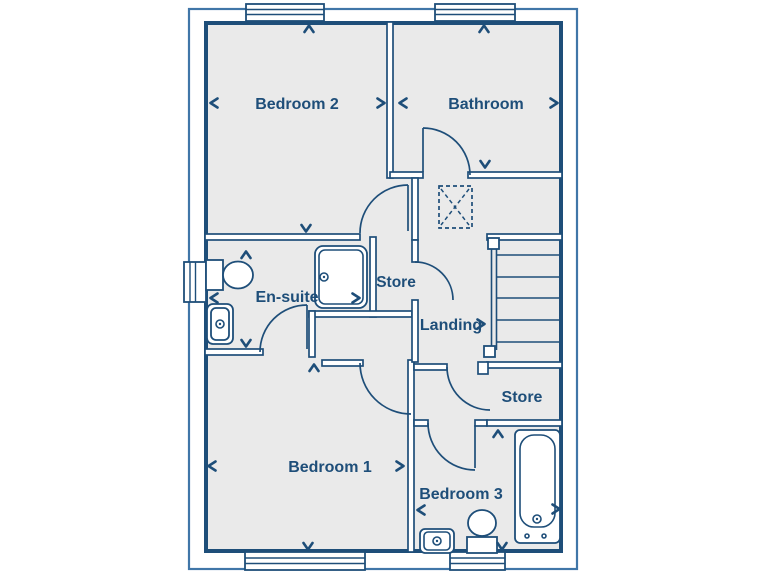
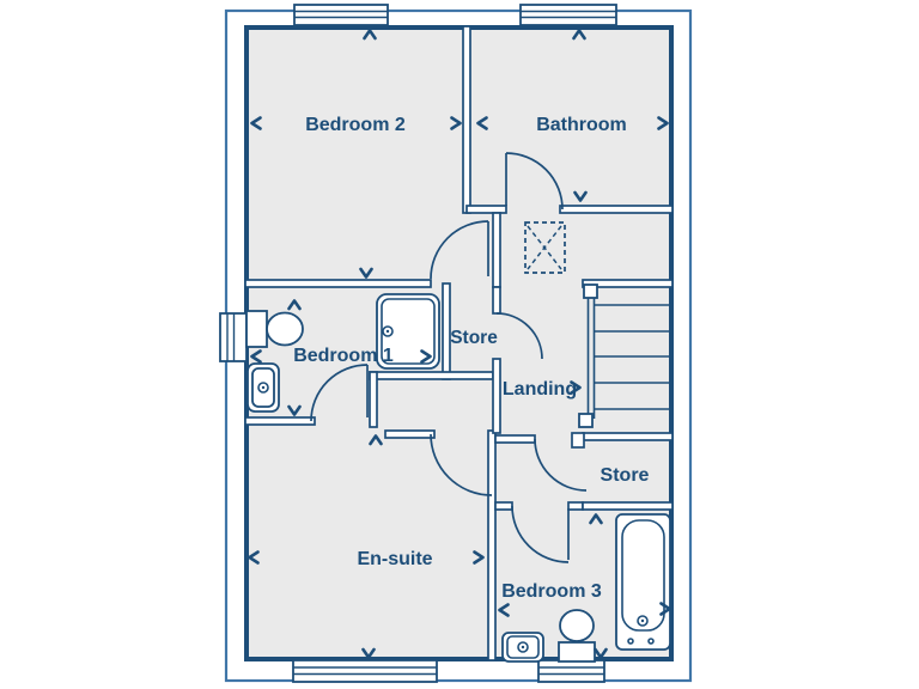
  Bedroom 2
  Bathroom
- En-suite
+ Bedroom 1
  Store
  Landing
  Store
- Bedroom 1
+ En-suite
  Bedroom 3
